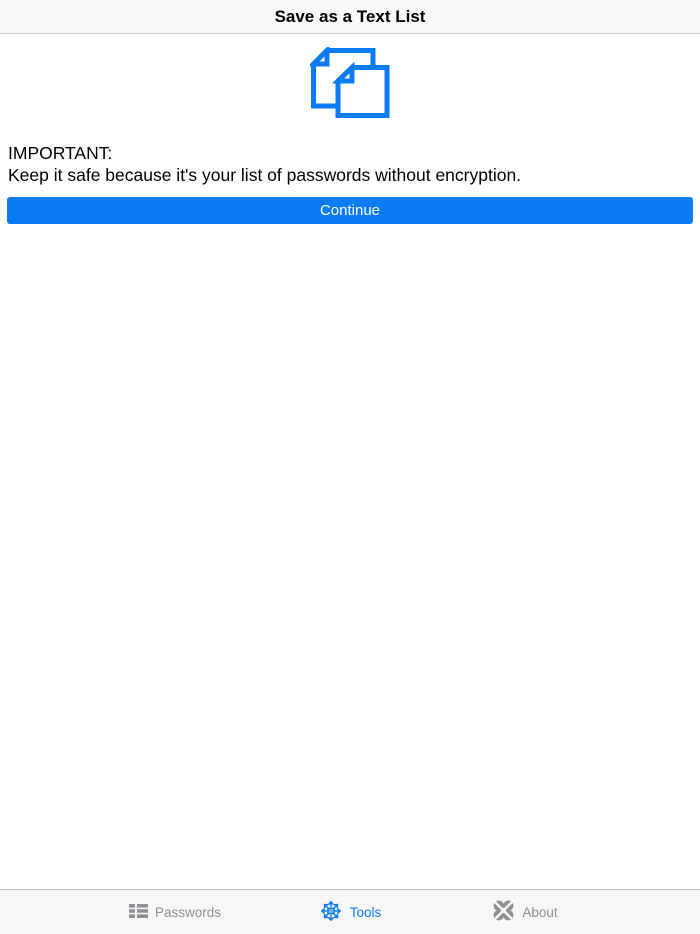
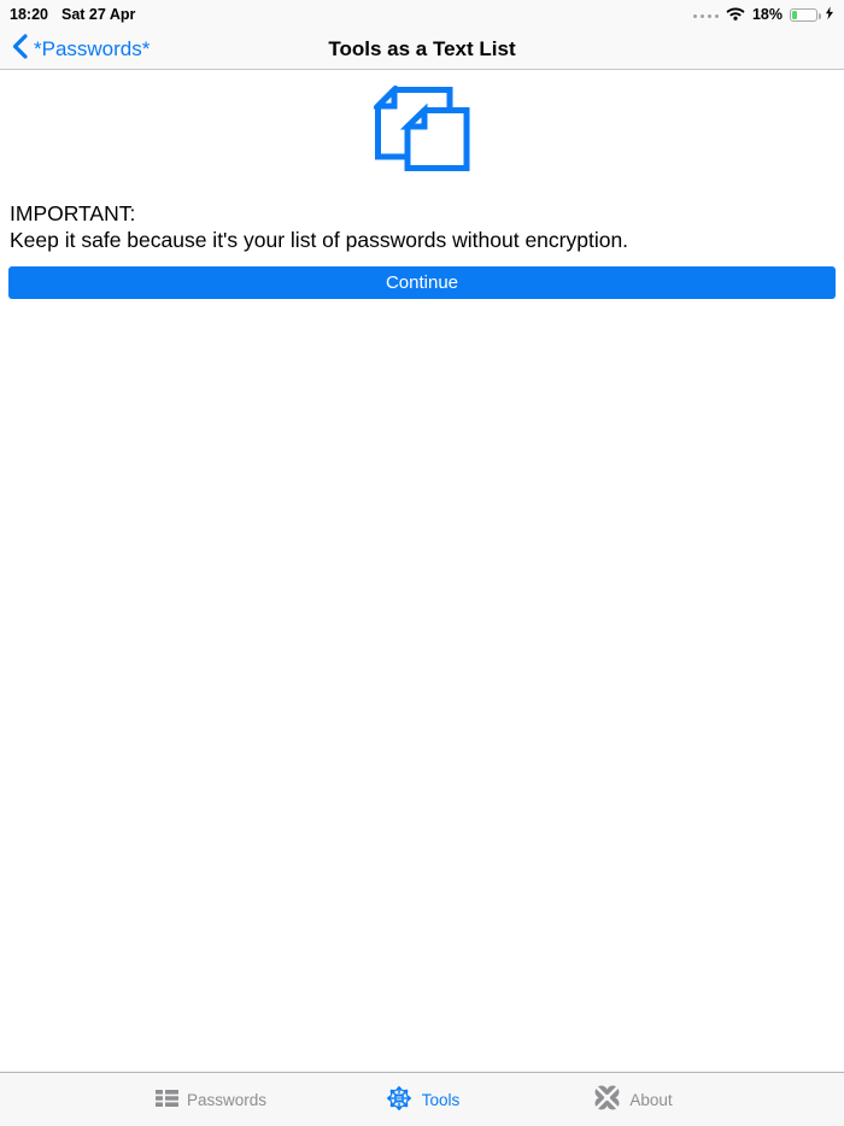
+ 18:20
+ Sat 27 Apr
+ 18%
+ *Passwords*
- Save as a Text List
+ Tools as a Text List
  IMPORTANT:
  Keep it safe because it's your list of passwords without encryption.
  Continue
  Passwords
  Tools
  About
